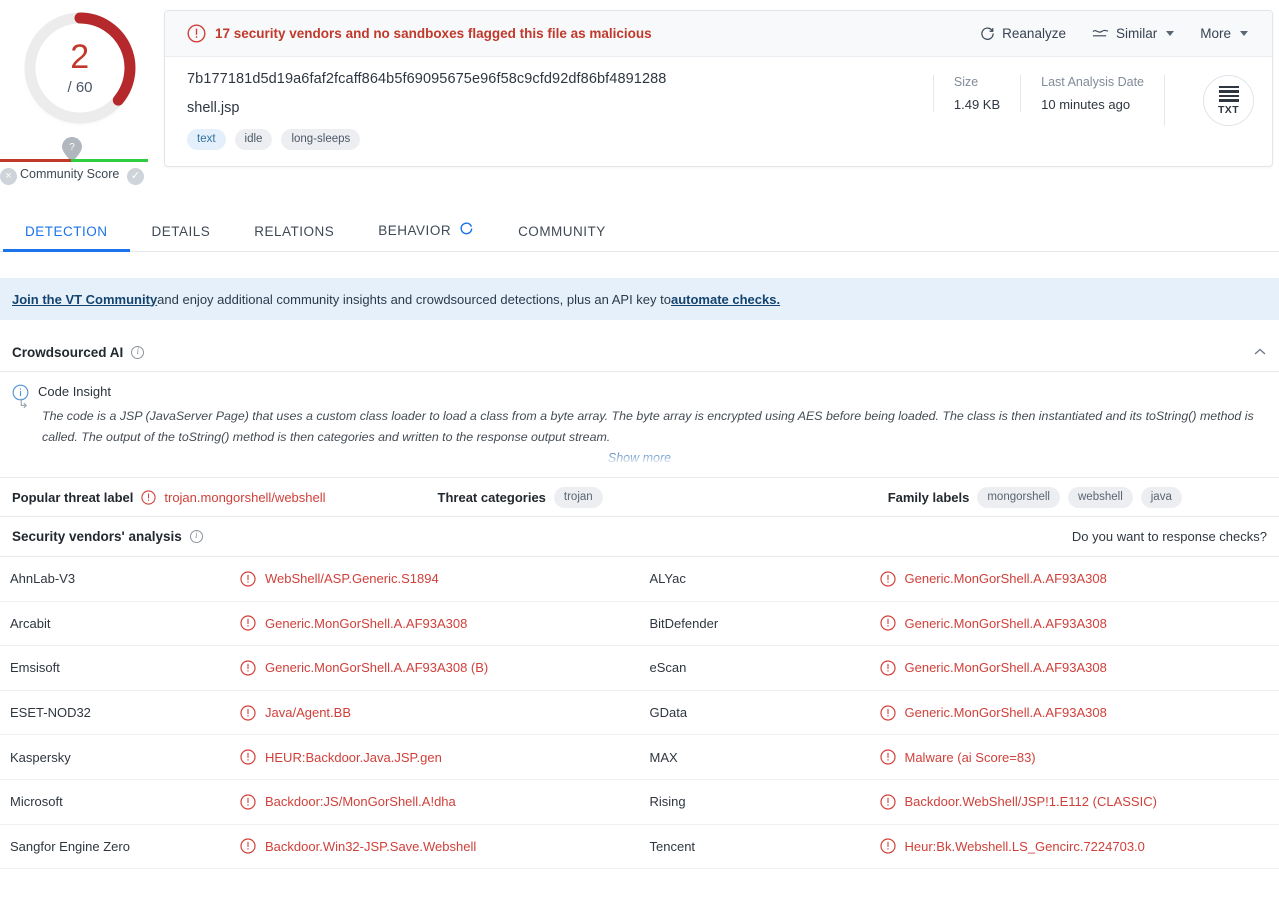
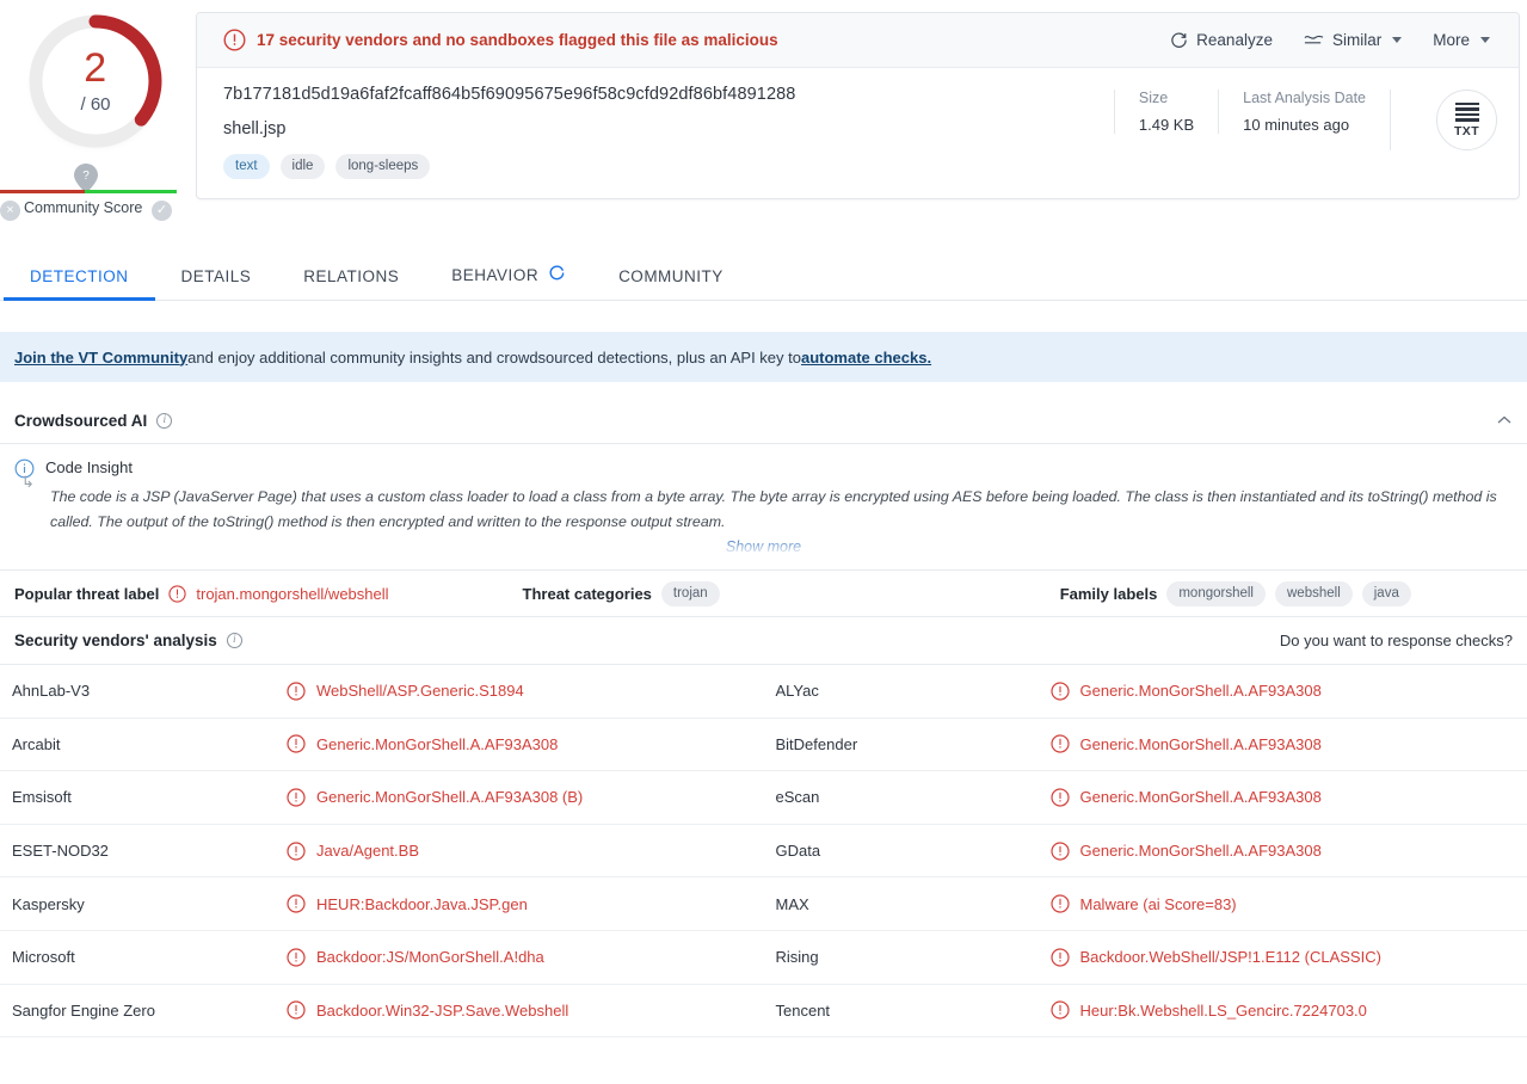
  2
  / 60
  ?
  ×
  Community Score
  ✓
  17 security vendors and no sandboxes flagged this file as malicious
  Reanalyze
  Similar
  More
  7b177181d5d19a6faf2fcaff864b5f69095675e96f58c9cfd92df86bf4891288
  shell.jsp
  text
  idle
  long-sleeps
  Size
  1.49 KB
  Last Analysis Date
  10 minutes ago
  TXT
  DETECTION
  DETAILS
  RELATIONS
  BEHAVIOR
  COMMUNITY
  Join the VT Community
  and enjoy additional community insights and crowdsourced detections, plus an API key to
  automate checks.
  Crowdsourced AI
  i
  Code Insight
  ↳
- The code is a JSP (JavaServer Page) that uses a custom class loader to load a class from a byte array. The byte array is encrypted using AES before being loaded. The class is then instantiated and its toString() method is called. The output of the toString() method is then categories and written to the response output stream.
+ The code is a JSP (JavaServer Page) that uses a custom class loader to load a class from a byte array. The byte array is encrypted using AES before being loaded. The class is then instantiated and its toString() method is called. The output of the toString() method is then encrypted and written to the response output stream.
  Popular threat label
  trojan.mongorshell/webshell
  Threat categories
  trojan
  Family labels
  mongorshell
  webshell
  java
  Security vendors' analysis
  i
  Do you want to response checks?
  AhnLab-V3
  WebShell/ASP.Generic.S1894
  ALYac
  Generic.MonGorShell.A.AF93A308
  Arcabit
  Generic.MonGorShell.A.AF93A308
  BitDefender
  Generic.MonGorShell.A.AF93A308
  Emsisoft
  Generic.MonGorShell.A.AF93A308 (B)
  eScan
  Generic.MonGorShell.A.AF93A308
  ESET-NOD32
  Java/Agent.BB
  GData
  Generic.MonGorShell.A.AF93A308
  Kaspersky
  HEUR:Backdoor.Java.JSP.gen
  MAX
  Malware (ai Score=83)
  Microsoft
  Backdoor:JS/MonGorShell.A!dha
  Rising
  Backdoor.WebShell/JSP!1.E112 (CLASSIC)
  Sangfor Engine Zero
  Backdoor.Win32-JSP.Save.Webshell
  Tencent
  Heur:Bk.Webshell.LS_Gencirc.7224703.0
